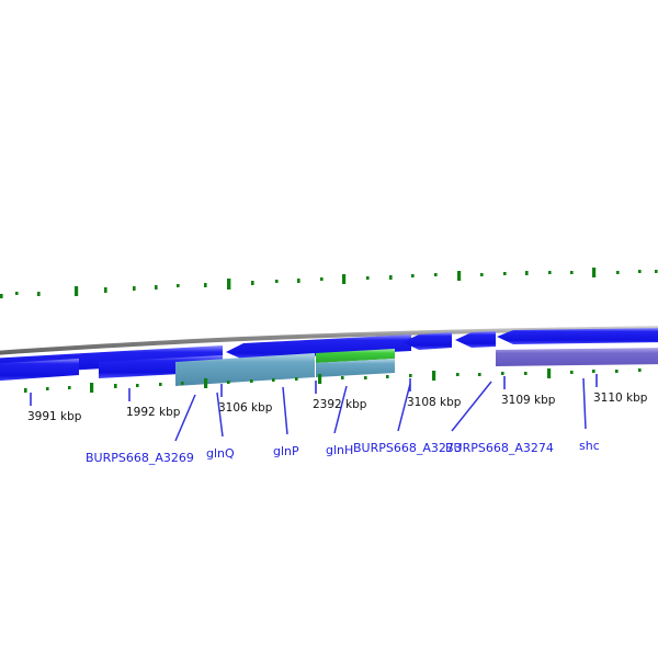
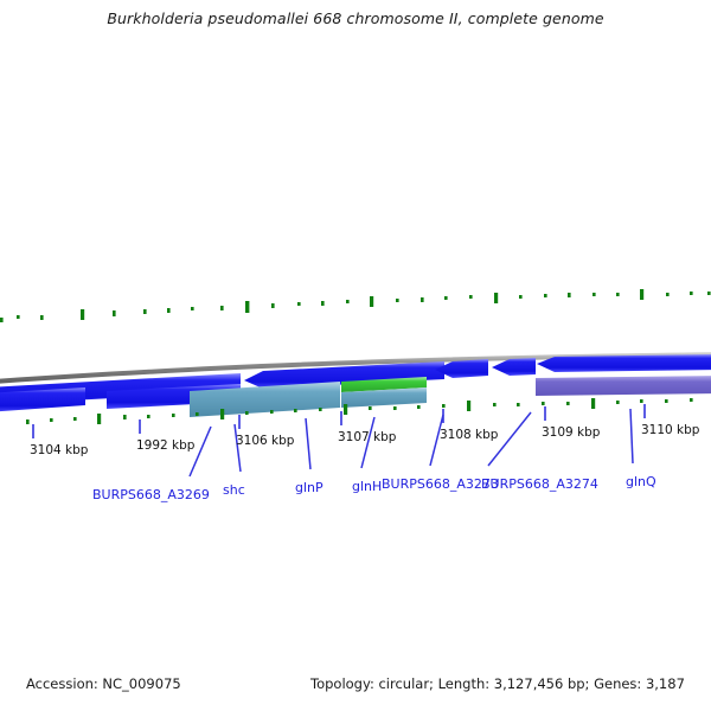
+ Burkholderia pseudomallei 668 chromosome II, complete genome
- 3991 kbp
+ 3104 kbp
  1992 kbp
  3106 kbp
- 2392 kbp
+ 3107 kbp
  3108 kbp
  3109 kbp
  3110 kbp
  BURPS668_A3269
- glnQ
+ shc
  glnP
  glnH
  BURPS668_A3273
  BURPS668_A3274
- shc
+ glnQ
+ Accession: NC_009075
+ Topology: circular; Length: 3,127,456 bp; Genes: 3,187
